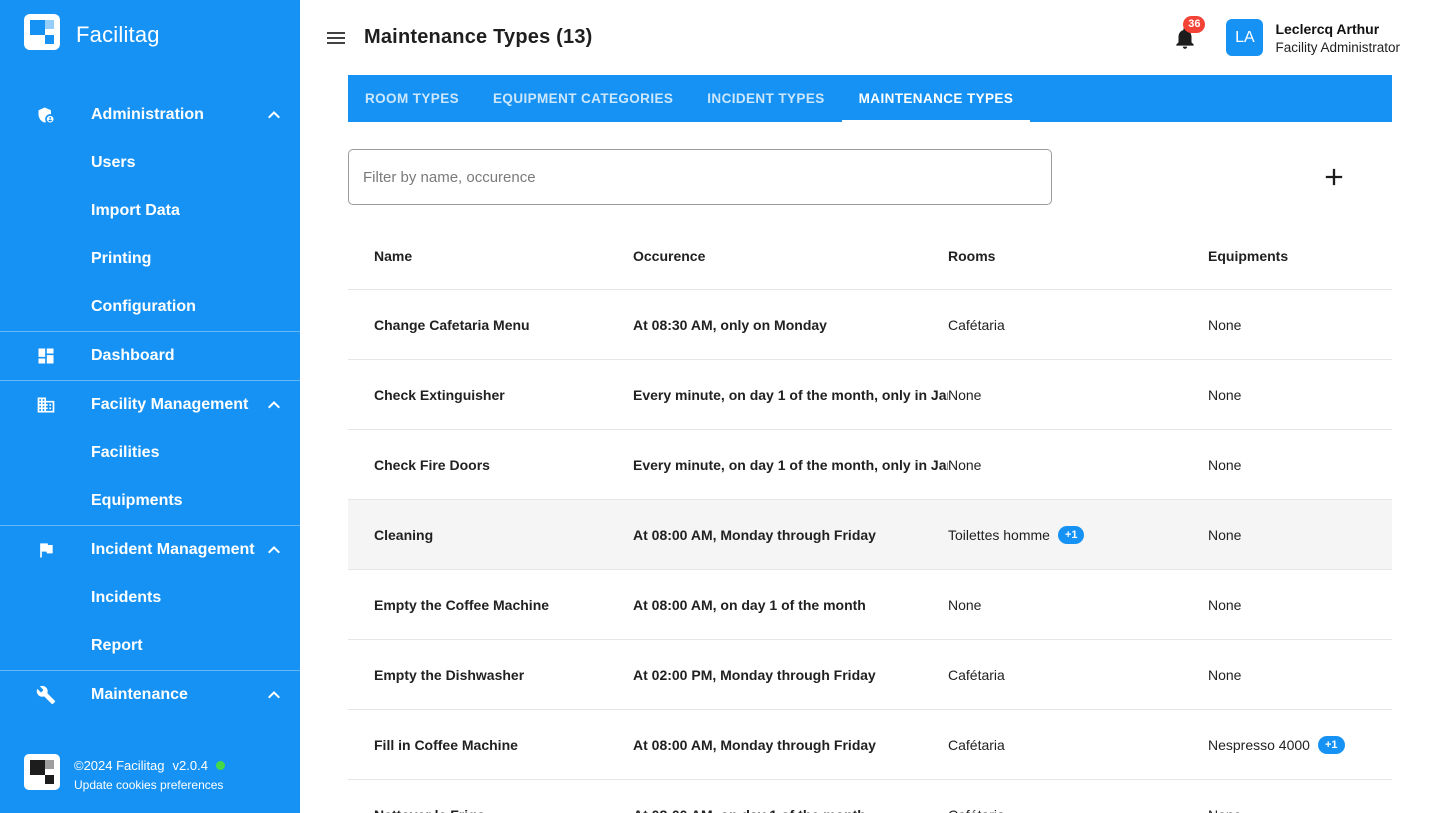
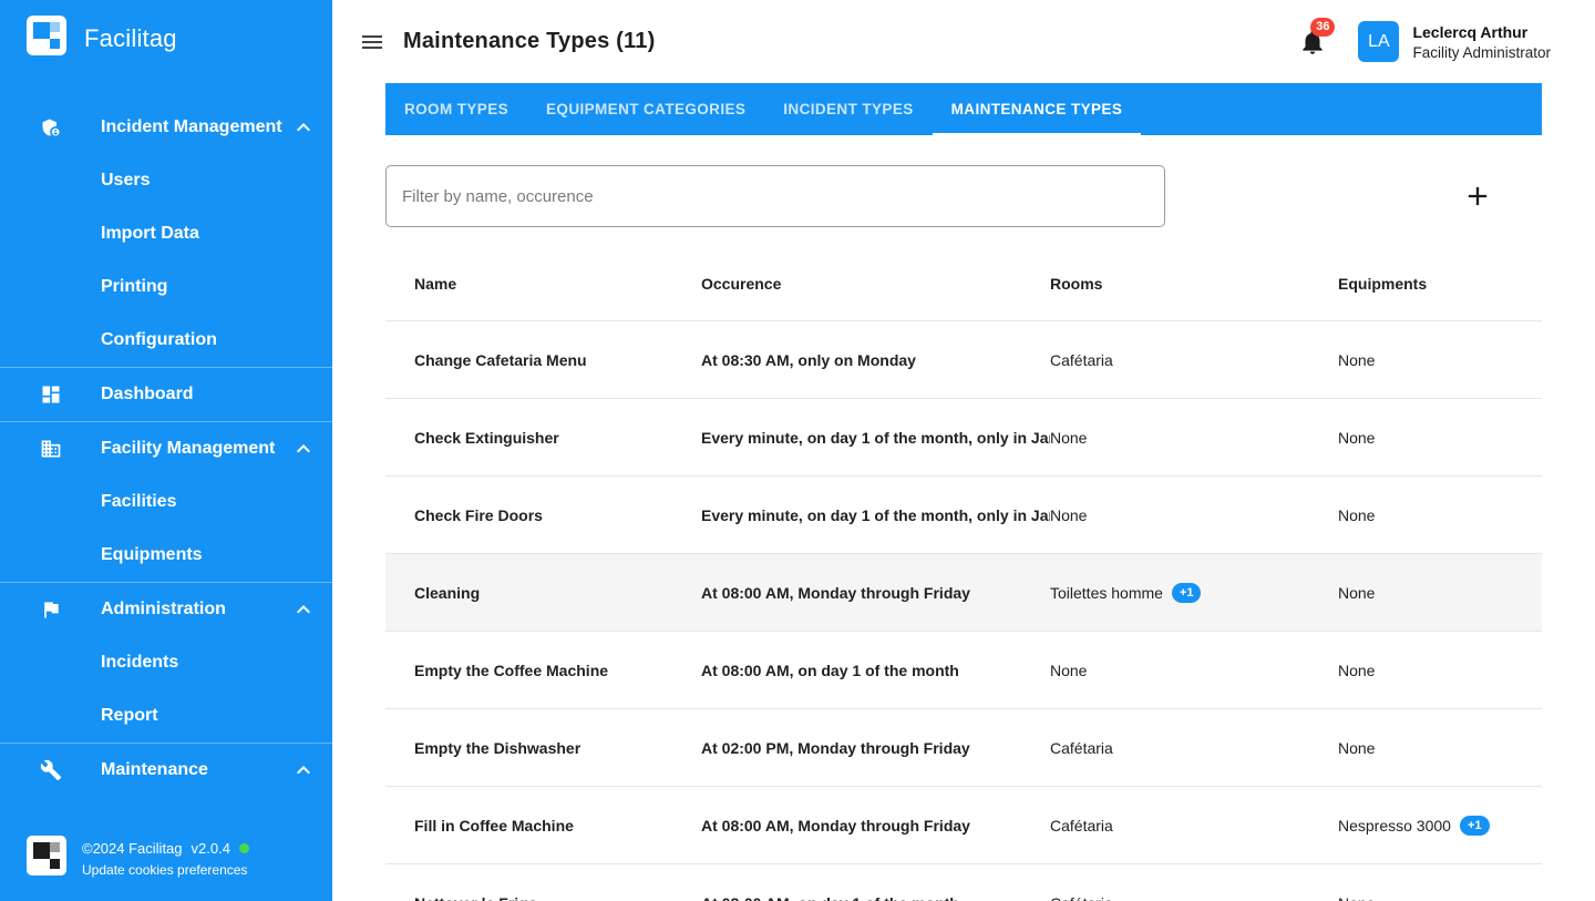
  Facilitag
- Administration
+ Incident Management
  Users
  Import Data
  Printing
  Configuration
  Dashboard
  Facility Management
  Facilities
  Equipments
- Incident Management
+ Administration
  Incidents
  Report
  Maintenance
  ©2024 Facilitag
  v2.0.4
  Update cookies preferences
- Maintenance Types (13)
+ Maintenance Types (11)
  36
  LA
  Leclercq Arthur
  Facility Administrator
  ROOM TYPES
  EQUIPMENT CATEGORIES
  INCIDENT TYPES
  MAINTENANCE TYPES
  Filter by name, occurence
  Name
  Occurence
  Rooms
  Equipments
  Change Cafetaria Menu
  At 08:30 AM, only on Monday
  Cafétaria
  None
  Check Extinguisher
  Every minute, on day 1 of the month, only in Ja
  None
  None
  Check Fire Doors
  Every minute, on day 1 of the month, only in Ja
  None
  None
  Cleaning
  At 08:00 AM, Monday through Friday
  Toilettes homme +1
  None
  Empty the Coffee Machine
  At 08:00 AM, on day 1 of the month
  None
  None
  Empty the Dishwasher
  At 02:00 PM, Monday through Friday
  Cafétaria
  None
  Fill in Coffee Machine
  At 08:00 AM, Monday through Friday
  Cafétaria
- Nespresso 4000 +1
+ Nespresso 3000 +1
